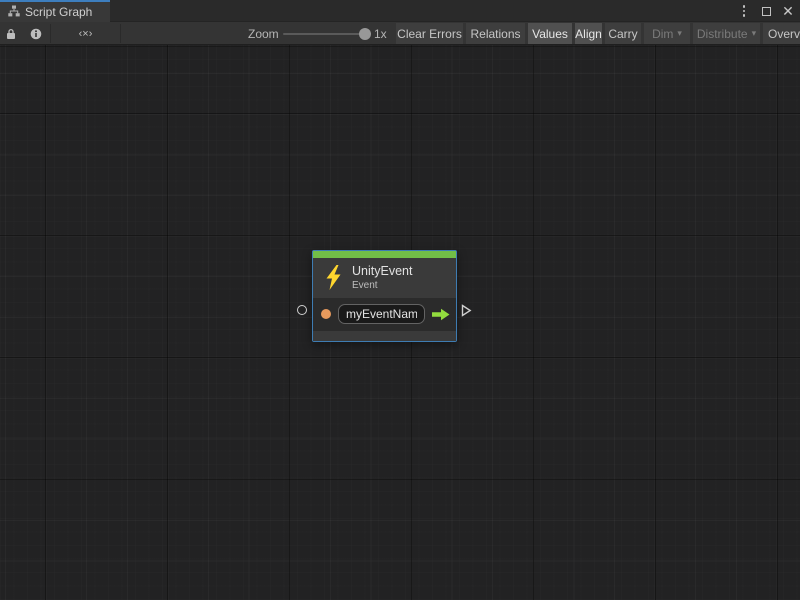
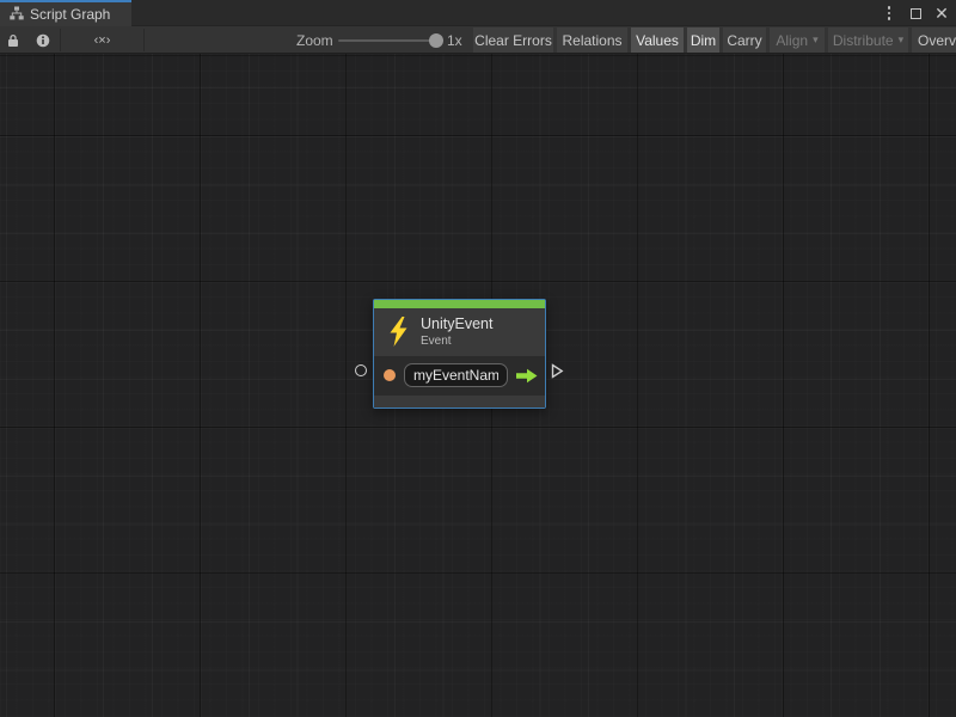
  Script Graph
  ✕
  ‹×›
  Zoom
  1x
  Clear Errors
  Relations
  Values
- Align
+ Dim
  Carry
- Dim
+ Align
  ▾
  Distribute
  ▾
  UnityEvent
  Event
  myEventNam
